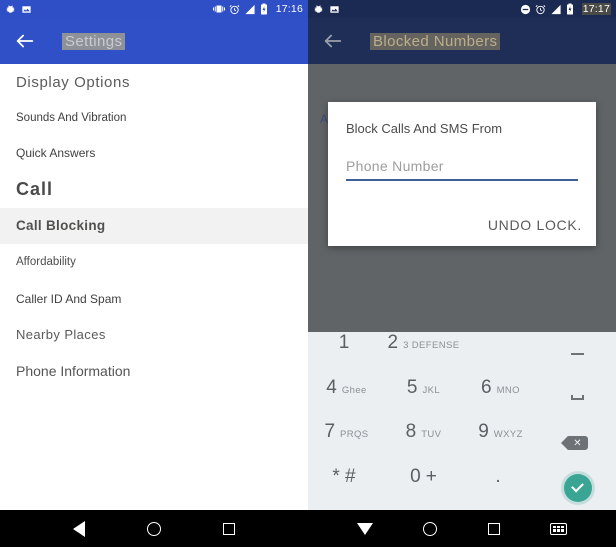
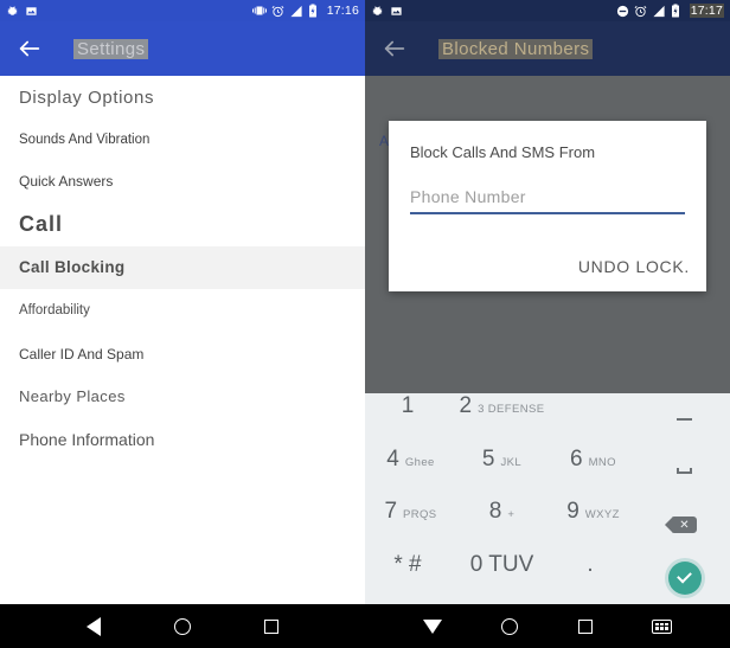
  17:16
  Settings
  Display Options
  Sounds And Vibration
  Quick Answers
  Call
  Call Blocking
  Affordability
  Caller ID And Spam
  Nearby Places
  Phone Information
  17:17
  Blocked Numbers
  A
  Block Calls And SMS From
  Phone Number
  UNDO LOCK.
  1
  2
  3 DEFENSE
  4
  Ghee
  5
  JKL
  6
  MNO
  7
  PRQS
  8
- TUV
+ +
  9
  WXYZ
  ✕
  * #
  0
- +
+ TUV
  .
